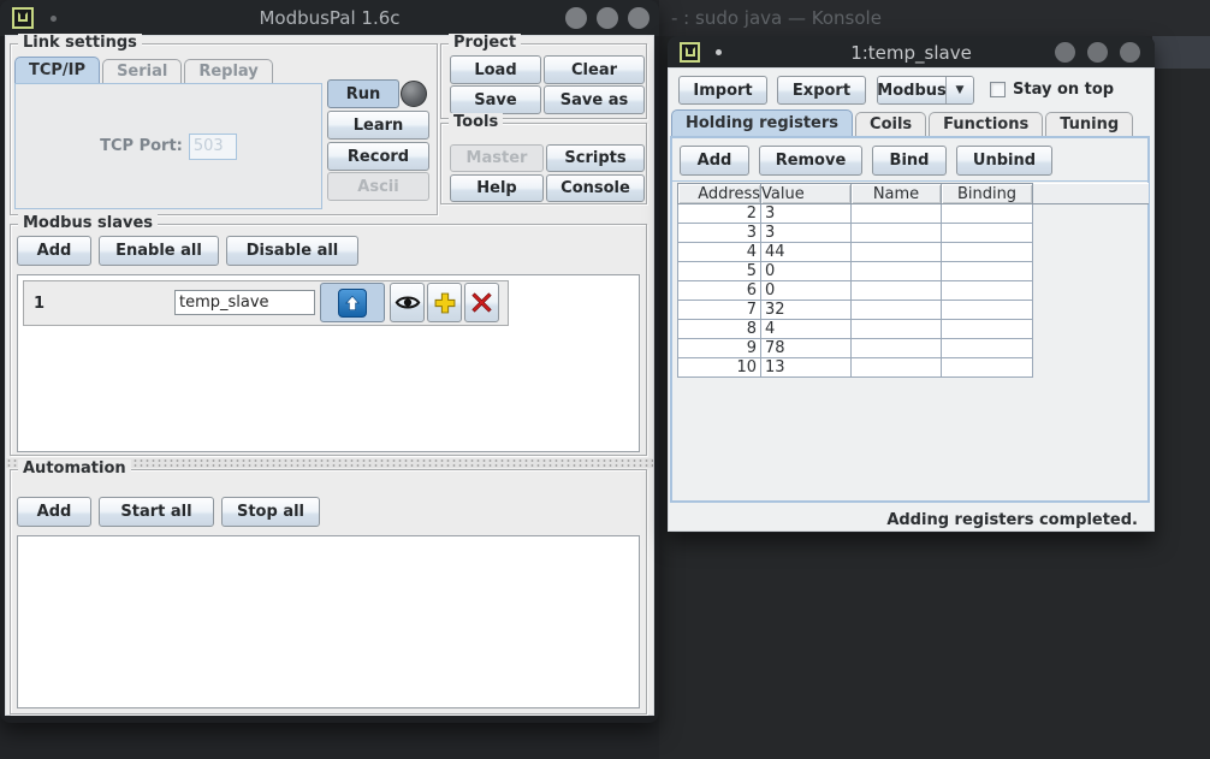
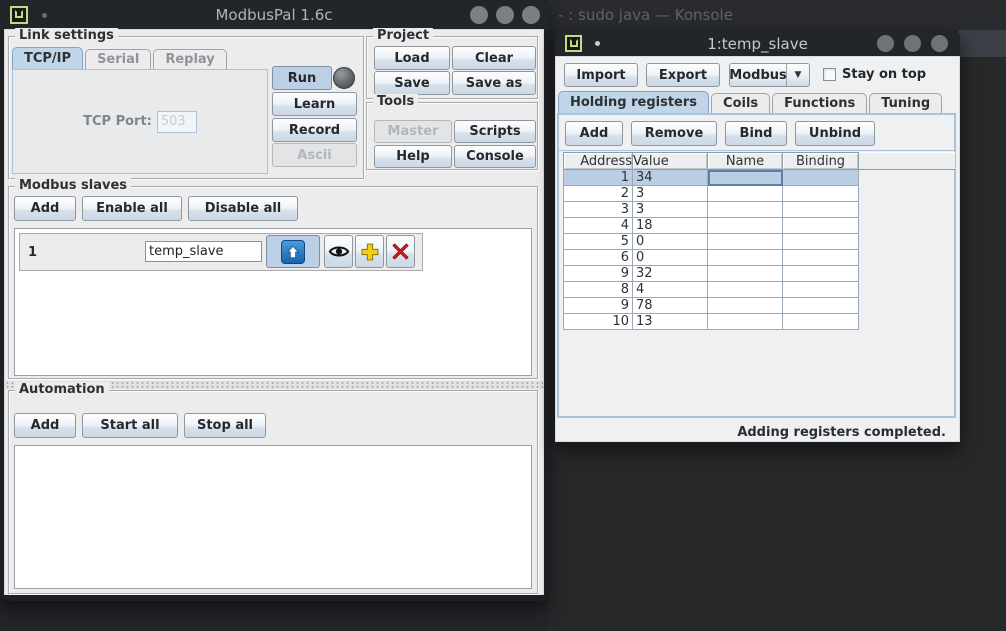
  - : sudo java — Konsole
  ModbusPal 1.6c
  Link settings
  TCP/IP
  Serial
  Replay
  TCP Port:
  503
  Run
  Learn
  Record
  Ascii
  Project
  Load
  Clear
  Save
  Save as
  Tools
  Master
  Scripts
  Help
  Console
  Modbus slaves
  Add
  Enable all
  Disable all
  1
  temp_slave
  Automation
  Add
  Start all
  Stop all
  1:temp_slave
  Import
  Export
  Modbus
  ▼
  Stay on top
  Holding registers
  Coils
  Functions
  Tuning
  Add
  Remove
  Bind
  Unbind
  Address	Value	Name	Binding
+ 1	34
  2	3
  3	3
- 4	44
+ 4	18
  5	0
  6	0
- 7	32
+ 9	32
  8	4
  9	78
  10	13
  Adding registers completed.
